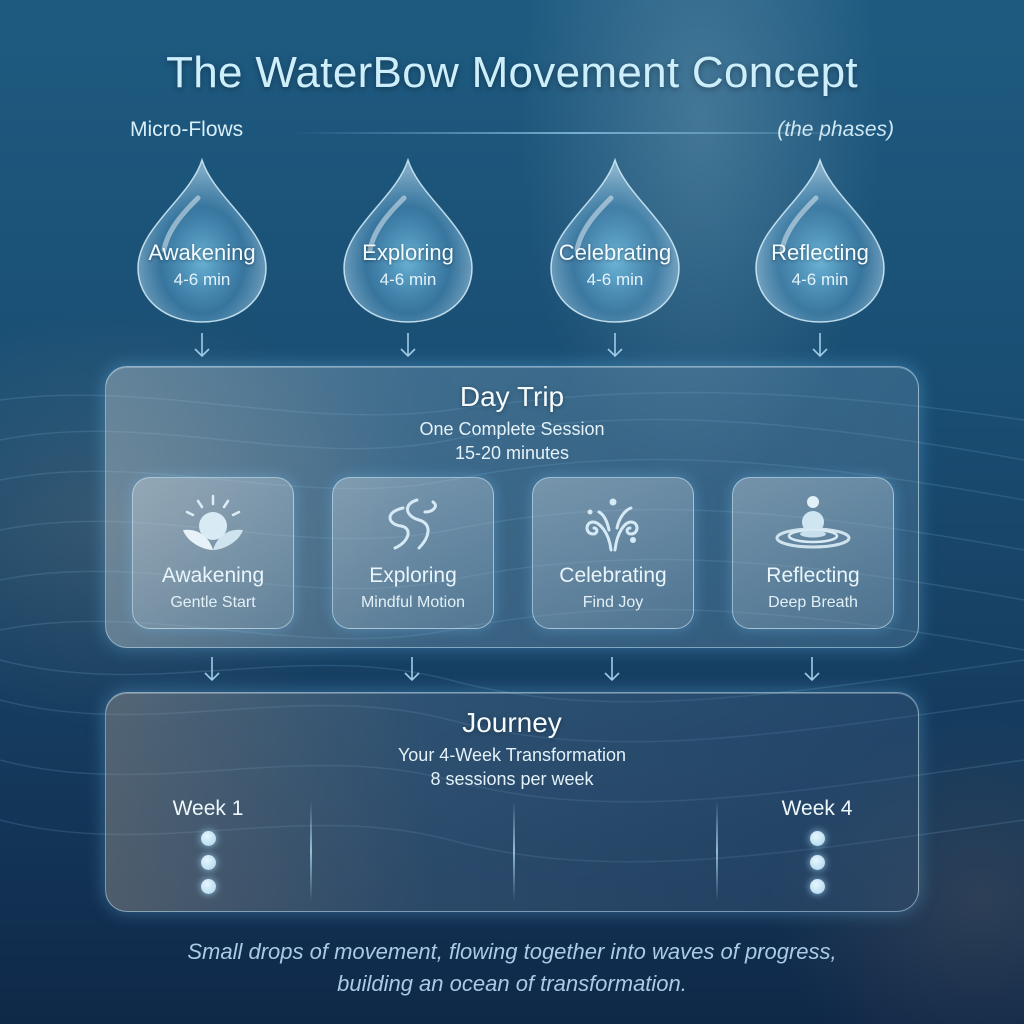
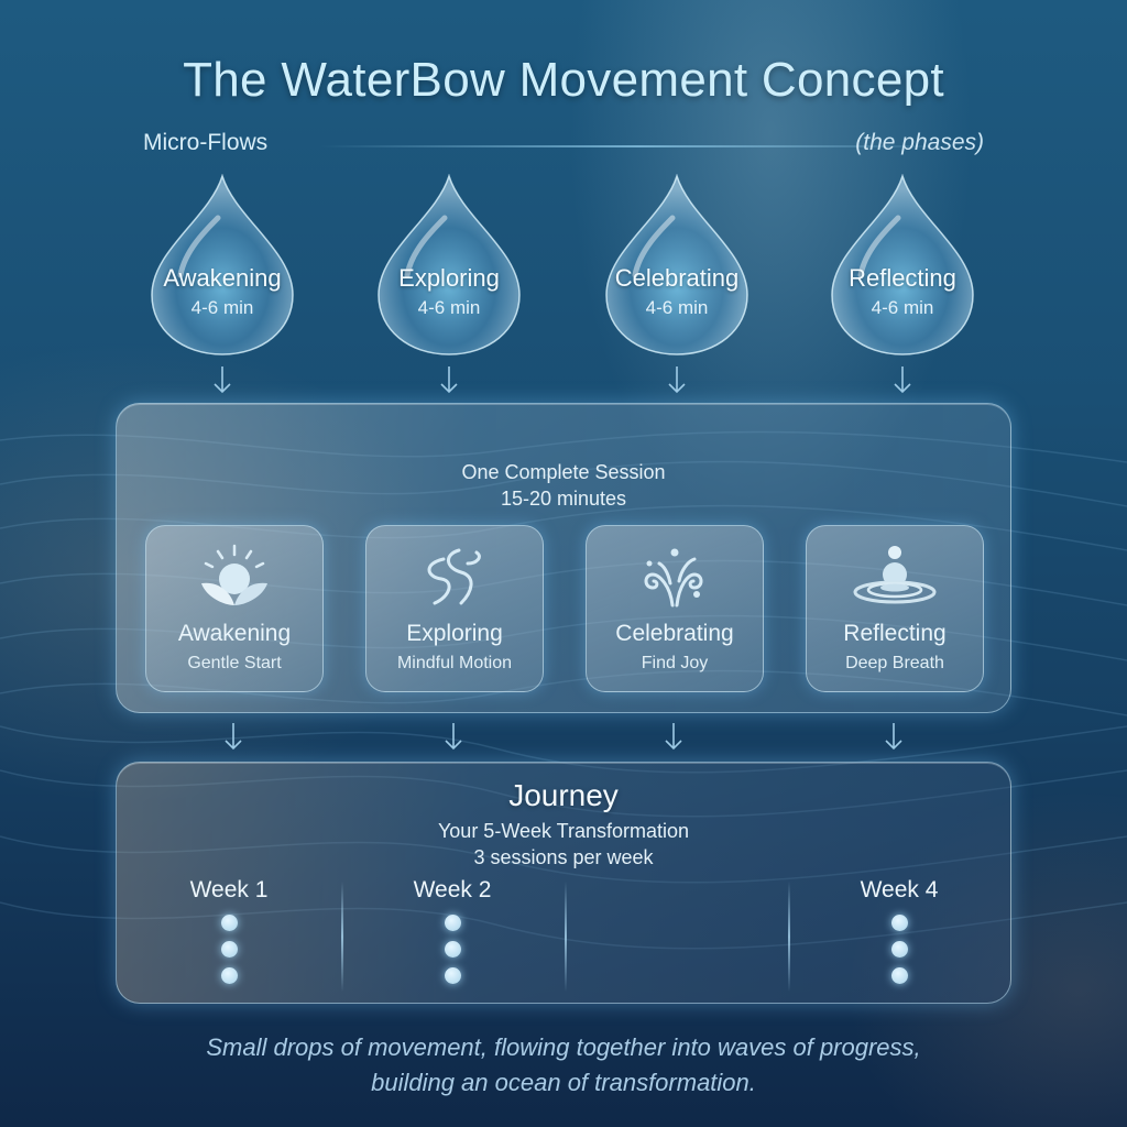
  The WaterBow Movement Concept
  Micro-Flows
  (the phases)
  Awakening
  4-6 min
  Exploring
  4-6 min
  Celebrating
  4-6 min
  Reflecting
  4-6 min
- Day Trip
  One Complete Session
  15-20 minutes
  Awakening
  Gentle Start
  Exploring
  Mindful Motion
  Celebrating
  Find Joy
  Reflecting
  Deep Breath
  Journey
- Your 4-Week Transformation
+ Your 5-Week Transformation
- 8 sessions per week
+ 3 sessions per week
  Week 1
+ Week 2
  Week 4
  Small drops of movement, flowing together into waves of progress,
  building an ocean of transformation.
